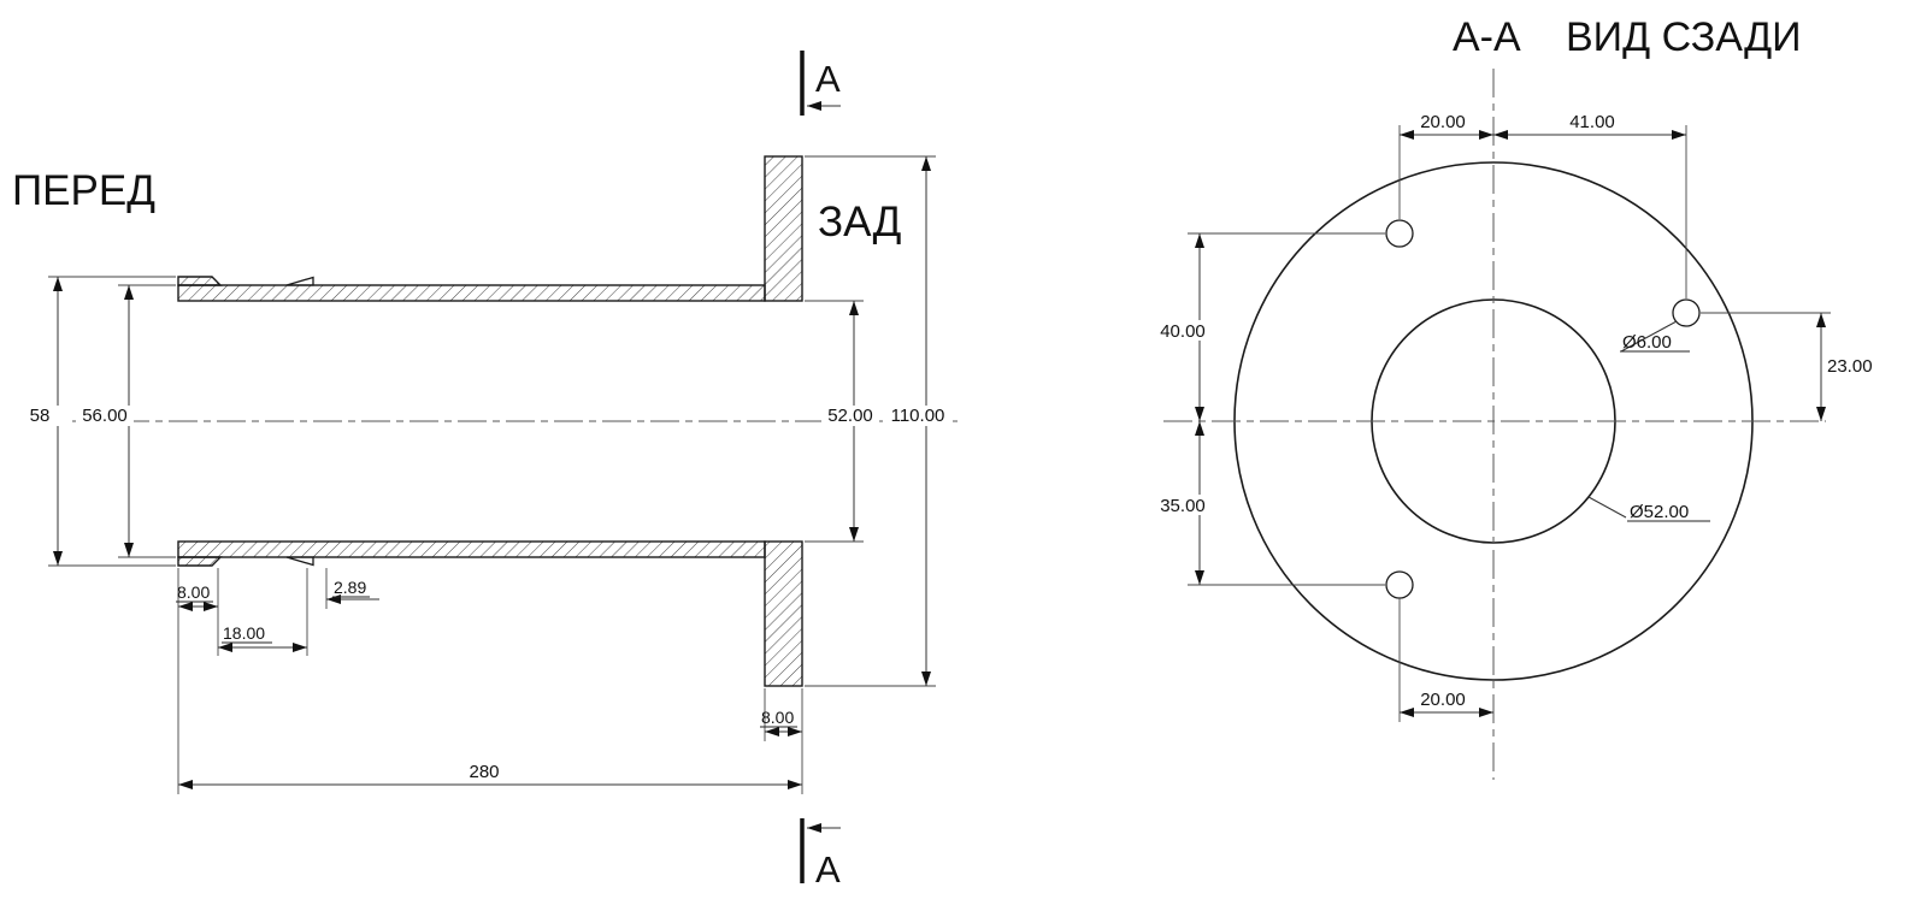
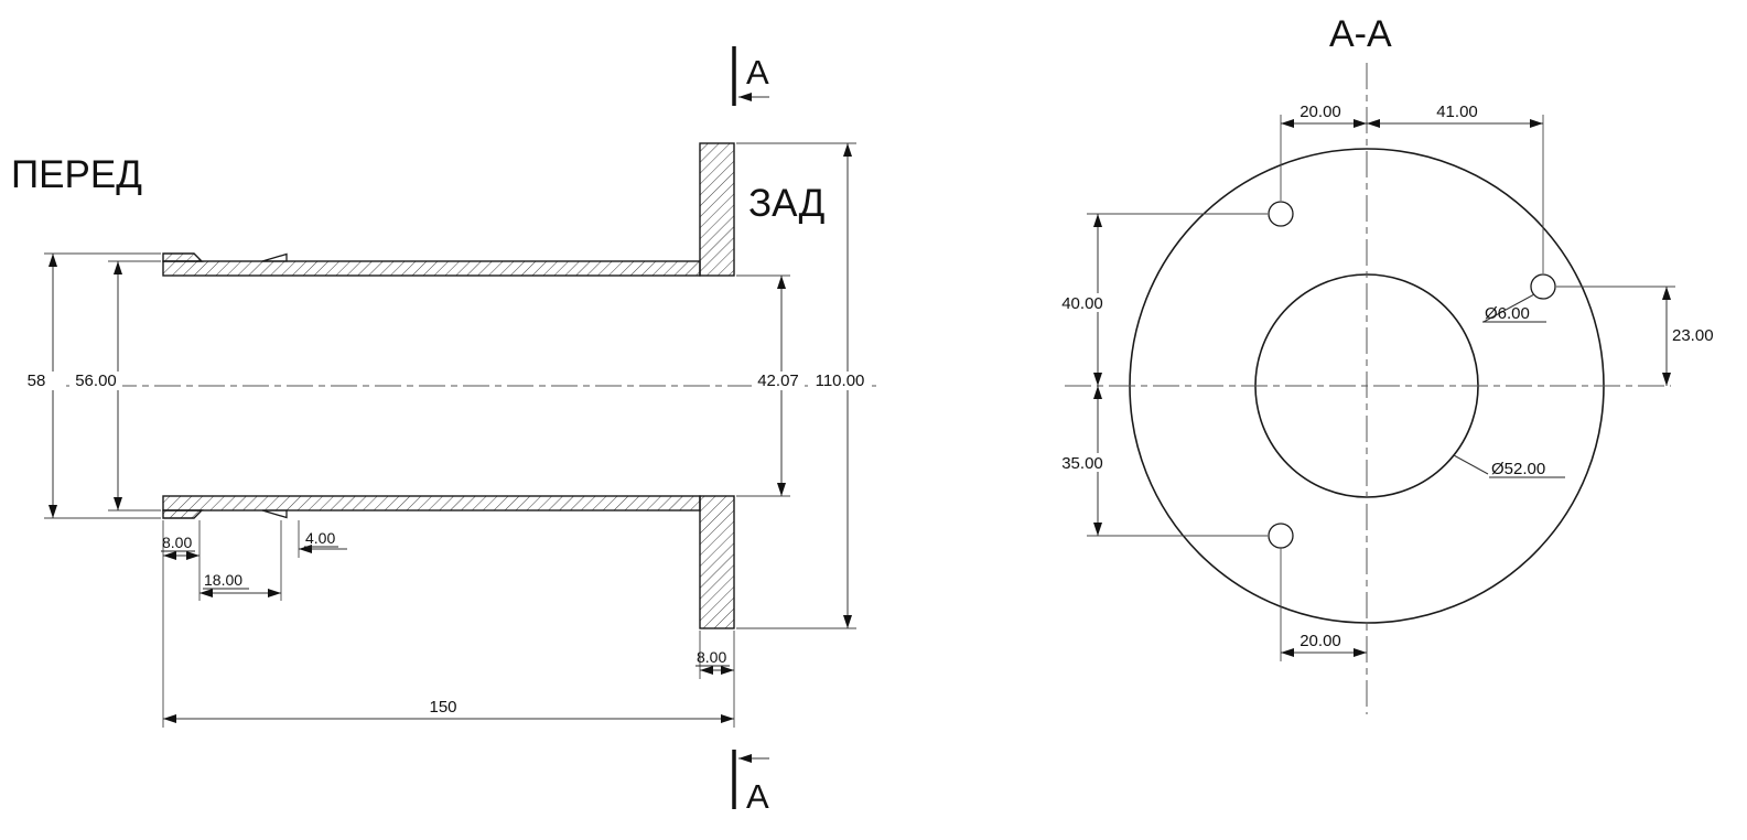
  ПЕРЕД
  ЗАД
  А
  А
  58
  56.00
- 52.00
+ 42.07
  110.00
  8.00
  18.00
- 2.89
+ 4.00
  8.00
- 280
+ 150
  А-А
- ВИД СЗАДИ
  20.00
  41.00
  40.00
  35.00
  23.00
  20.00
  Ø6.00
  Ø52.00
